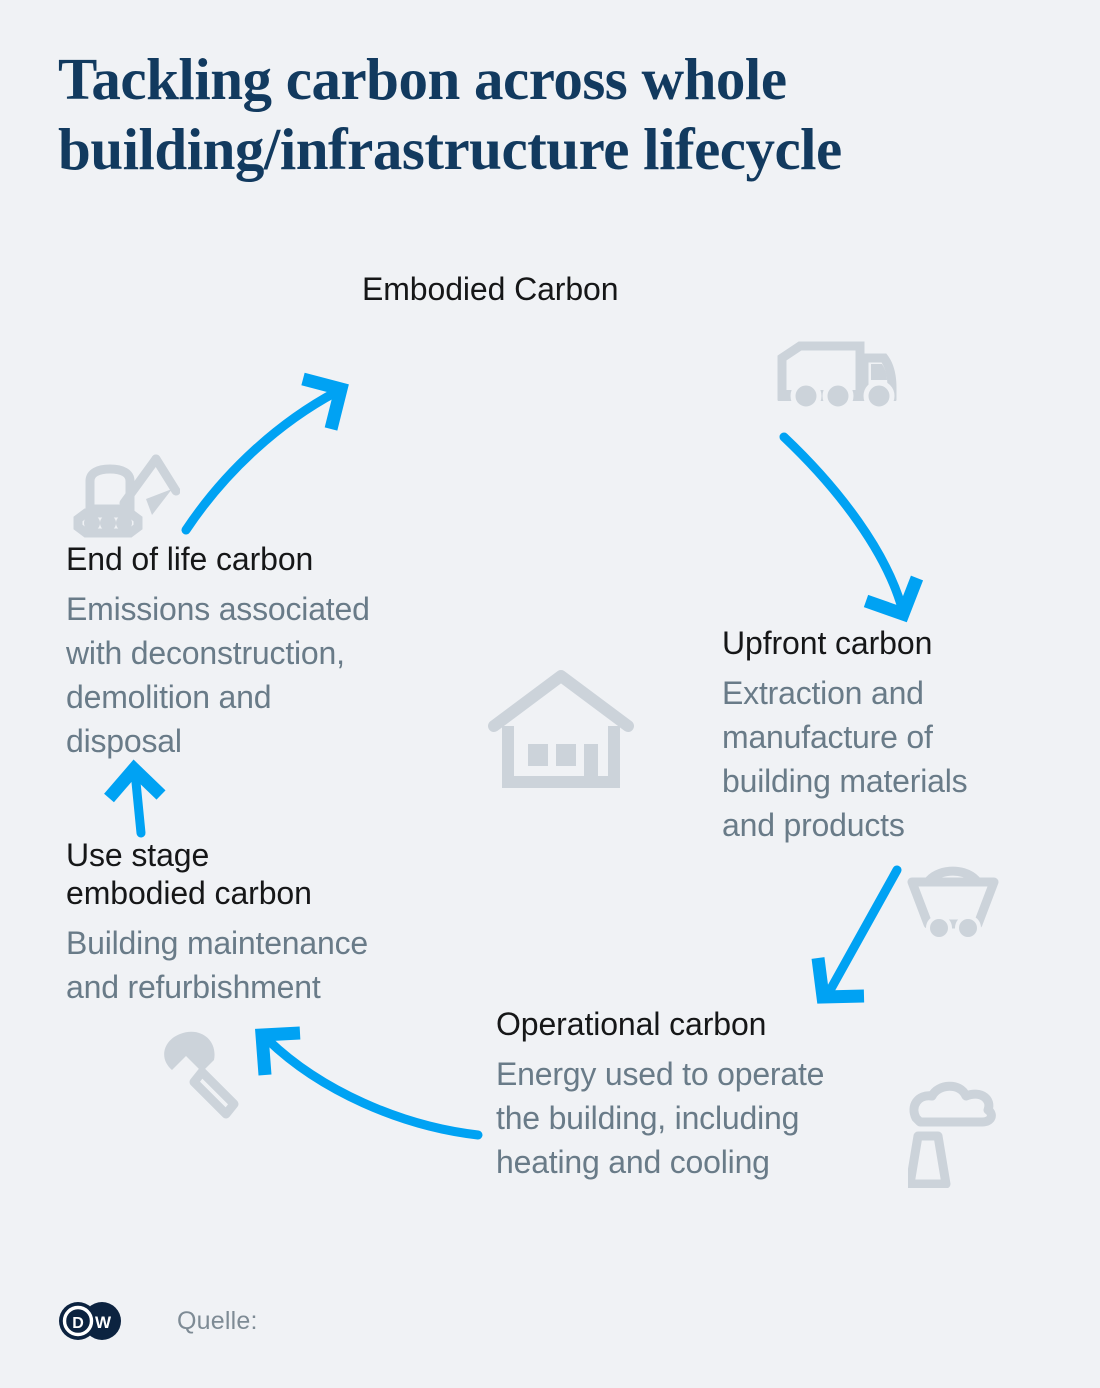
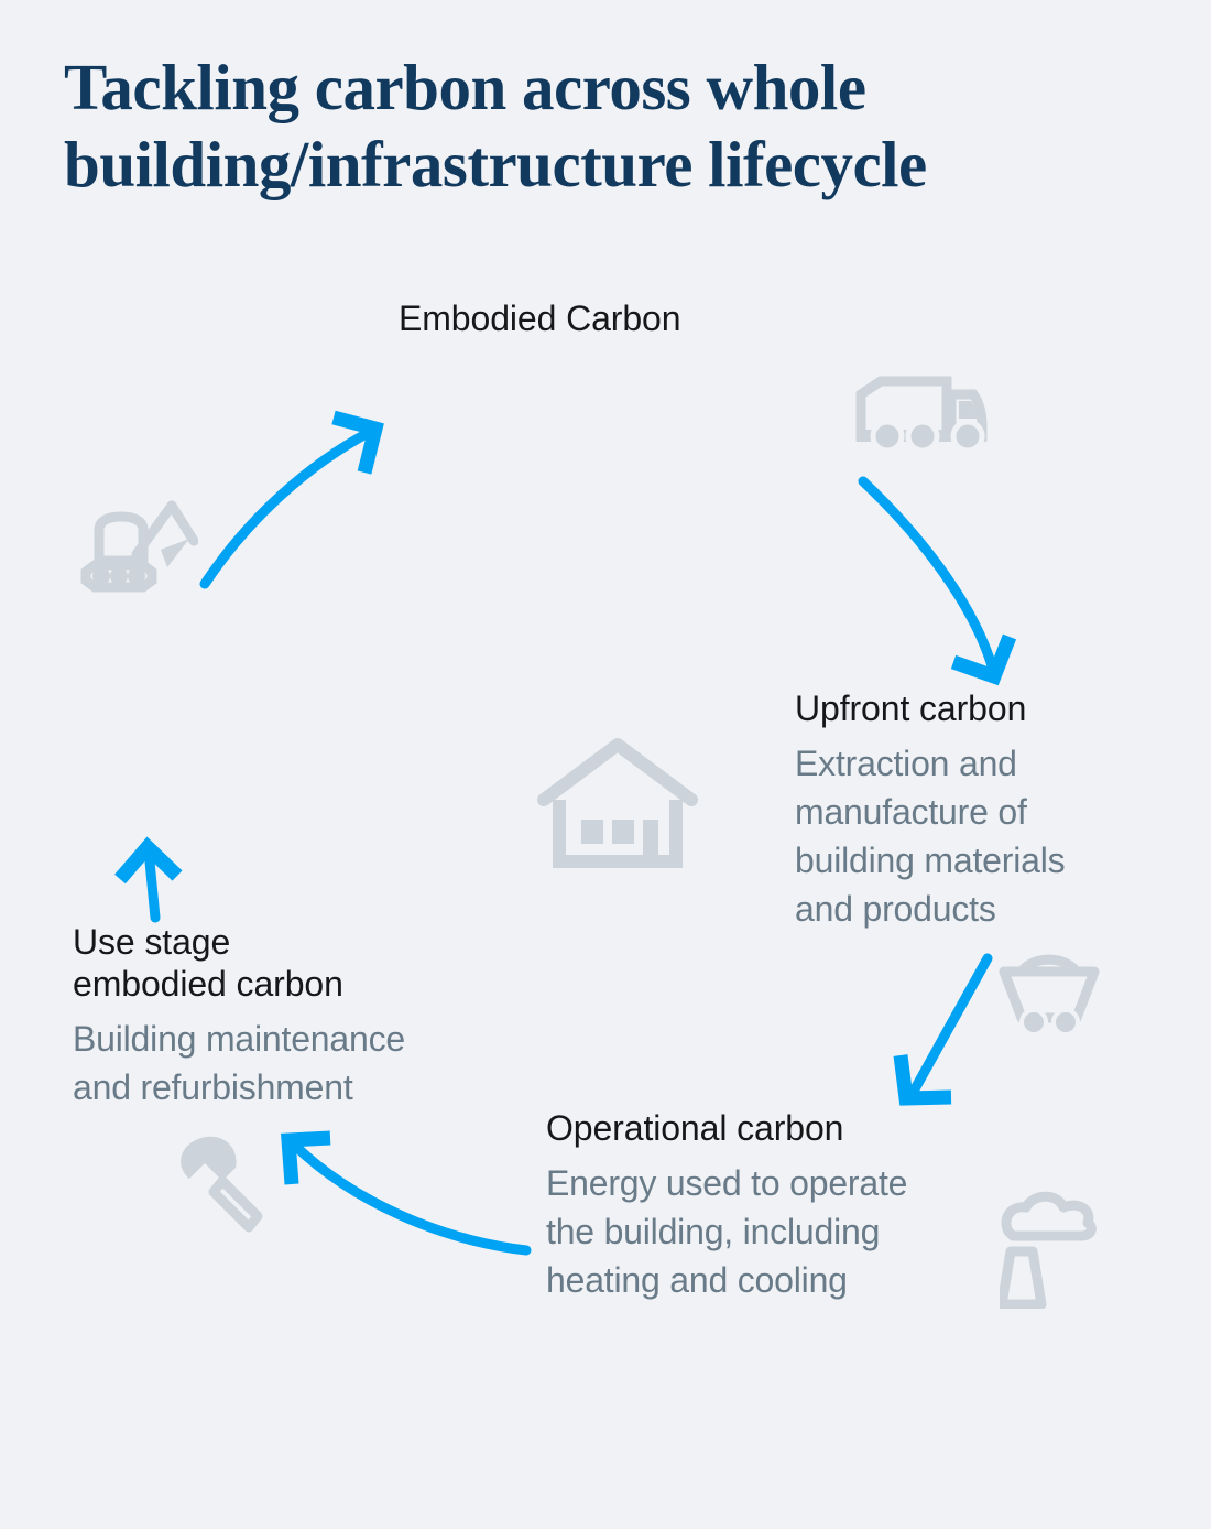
  Tackling carbon across whole
  building/infrastructure lifecycle
  Embodied Carbon
  Upfront carbon
  Extraction and
  manufacture of
  building materials
  and products
  Operational carbon
  Energy used to operate
  the building, including
  heating and cooling
  Use stage
  embodied carbon
  Building maintenance
  and refurbishment
- End of life carbon
- Emissions associated
- with deconstruction,
- demolition and
- disposal
- D
- W
- Quelle:
